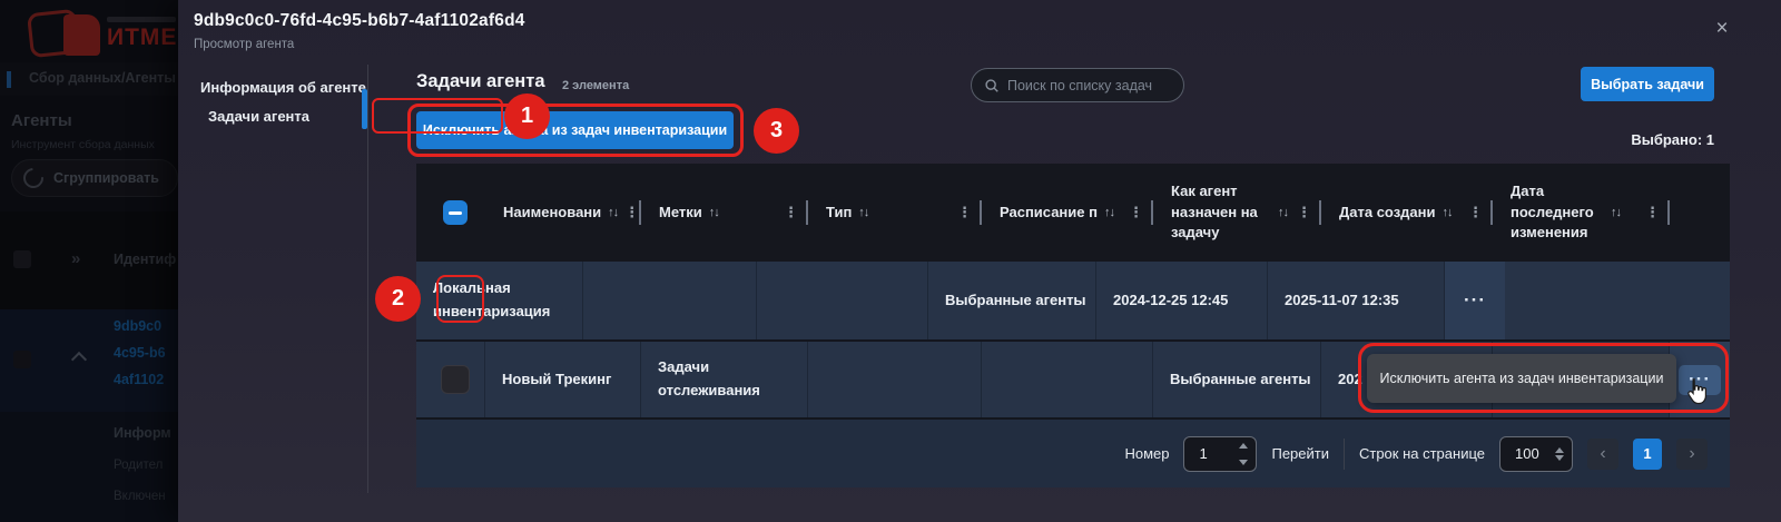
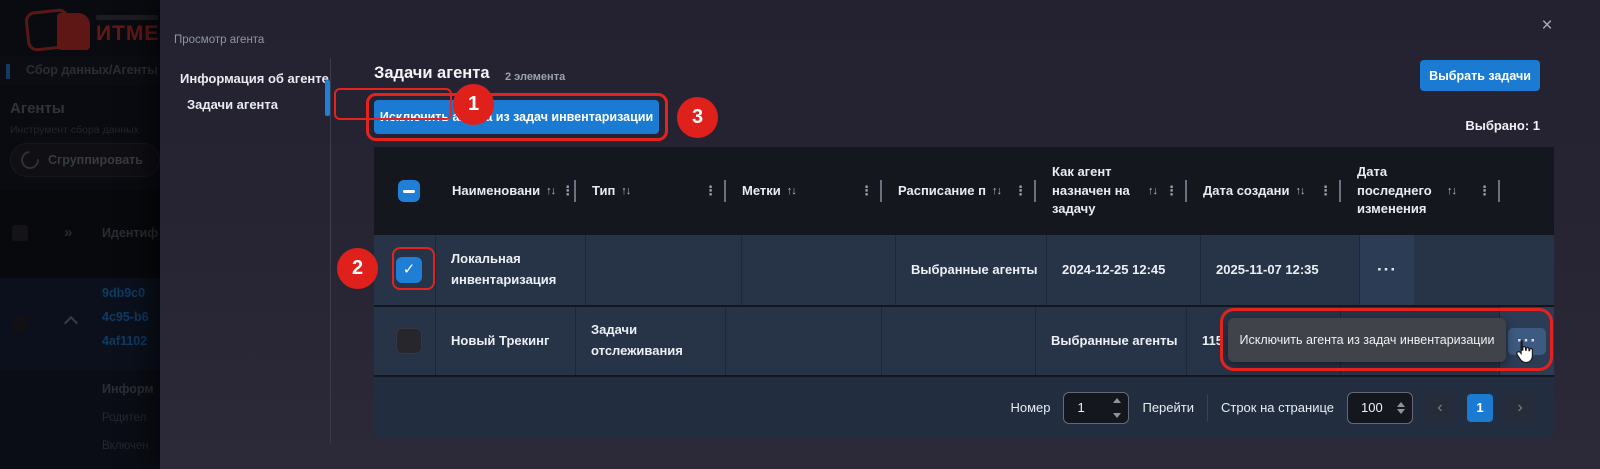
  ИТМЕ
  Сбор данных/Агенты
  Агенты
  Инструмент сбора данных
  Сгруппировать
  »
  Идентиф
  9db9c0
  4c95-b6
  4af1102
  Информ
  Родител
  Включен
- 9db9c0c0-76fd-4c95-b6b7-4af1102af6d4
  Просмотр агента
  ×
  Информация об агенте
  Задачи агента
  Задачи агента
  2 элемента
- Поиск по списку задач
  Выбрать задачи
  Исключить а из задач инвентаризации
  Выбрано: 1
  Наименовани
  ↑↓
  ⋮
- Метки
+ Тип
  ↑↓
  ⋮
- Тип
+ Метки
  ↑↓
  ⋮
  Расписание п
  ↑↓
  ⋮
  Как агент назначен на задачу
  ↑↓
  ⋮
  Дата создани
  ↑↓
  ⋮
  Дата последнего изменения
  ↑↓
  ⋮
+ ✓
  Локальная инвентаризация
  Выбранные агенты
  2024-12-25 12:45
  2025-11-07 12:35
  ···
  Новый Трекинг
  Задачи отслеживания
  Выбранные агенты
- 202
+ 115
  ···
  Номер
  1
  Перейти
  Строк на странице
  100
  ‹
  1
  ›
  Исключить агента из задач инвентаризации
  1
  2
  3
